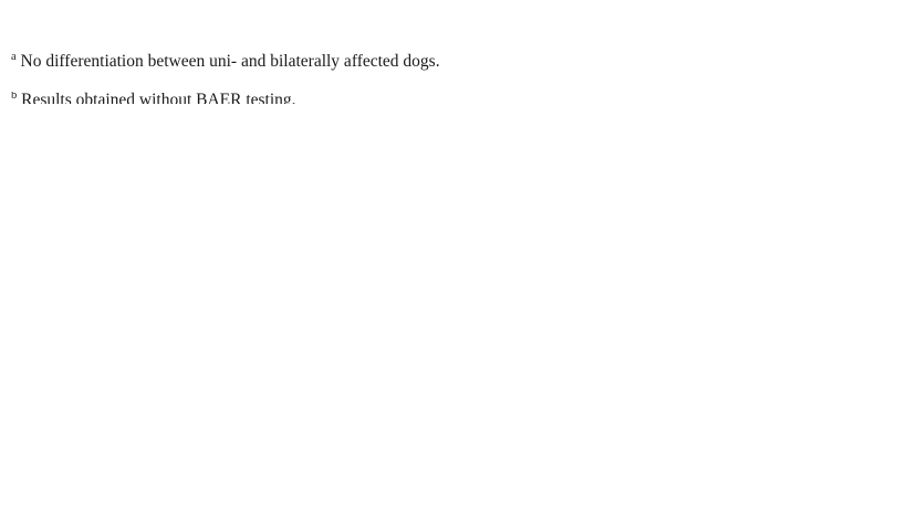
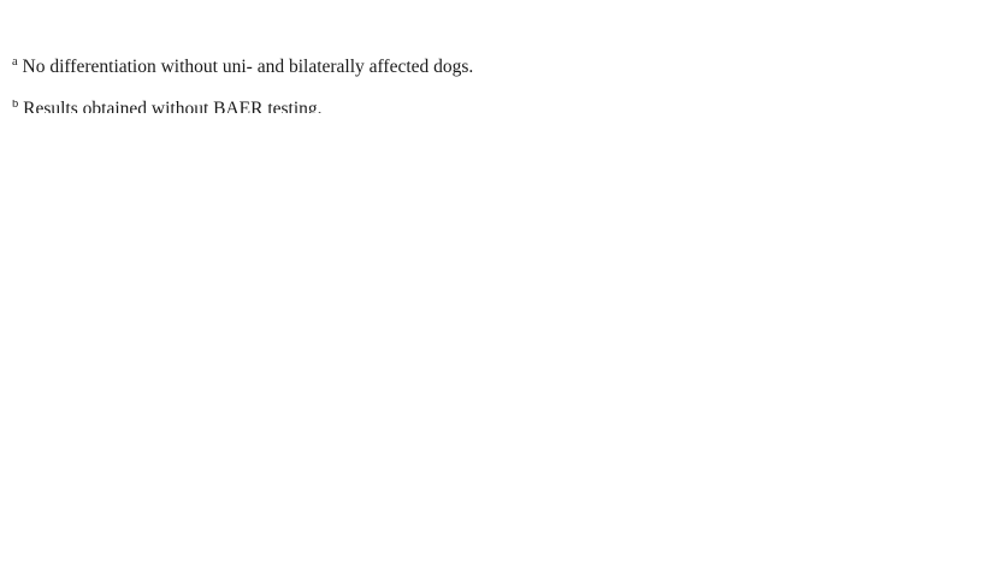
- a No differentiation between uni- and bilaterally affected dogs.
+ a No differentiation without uni- and bilaterally affected dogs.
  b Results obtained without BAER testing.
